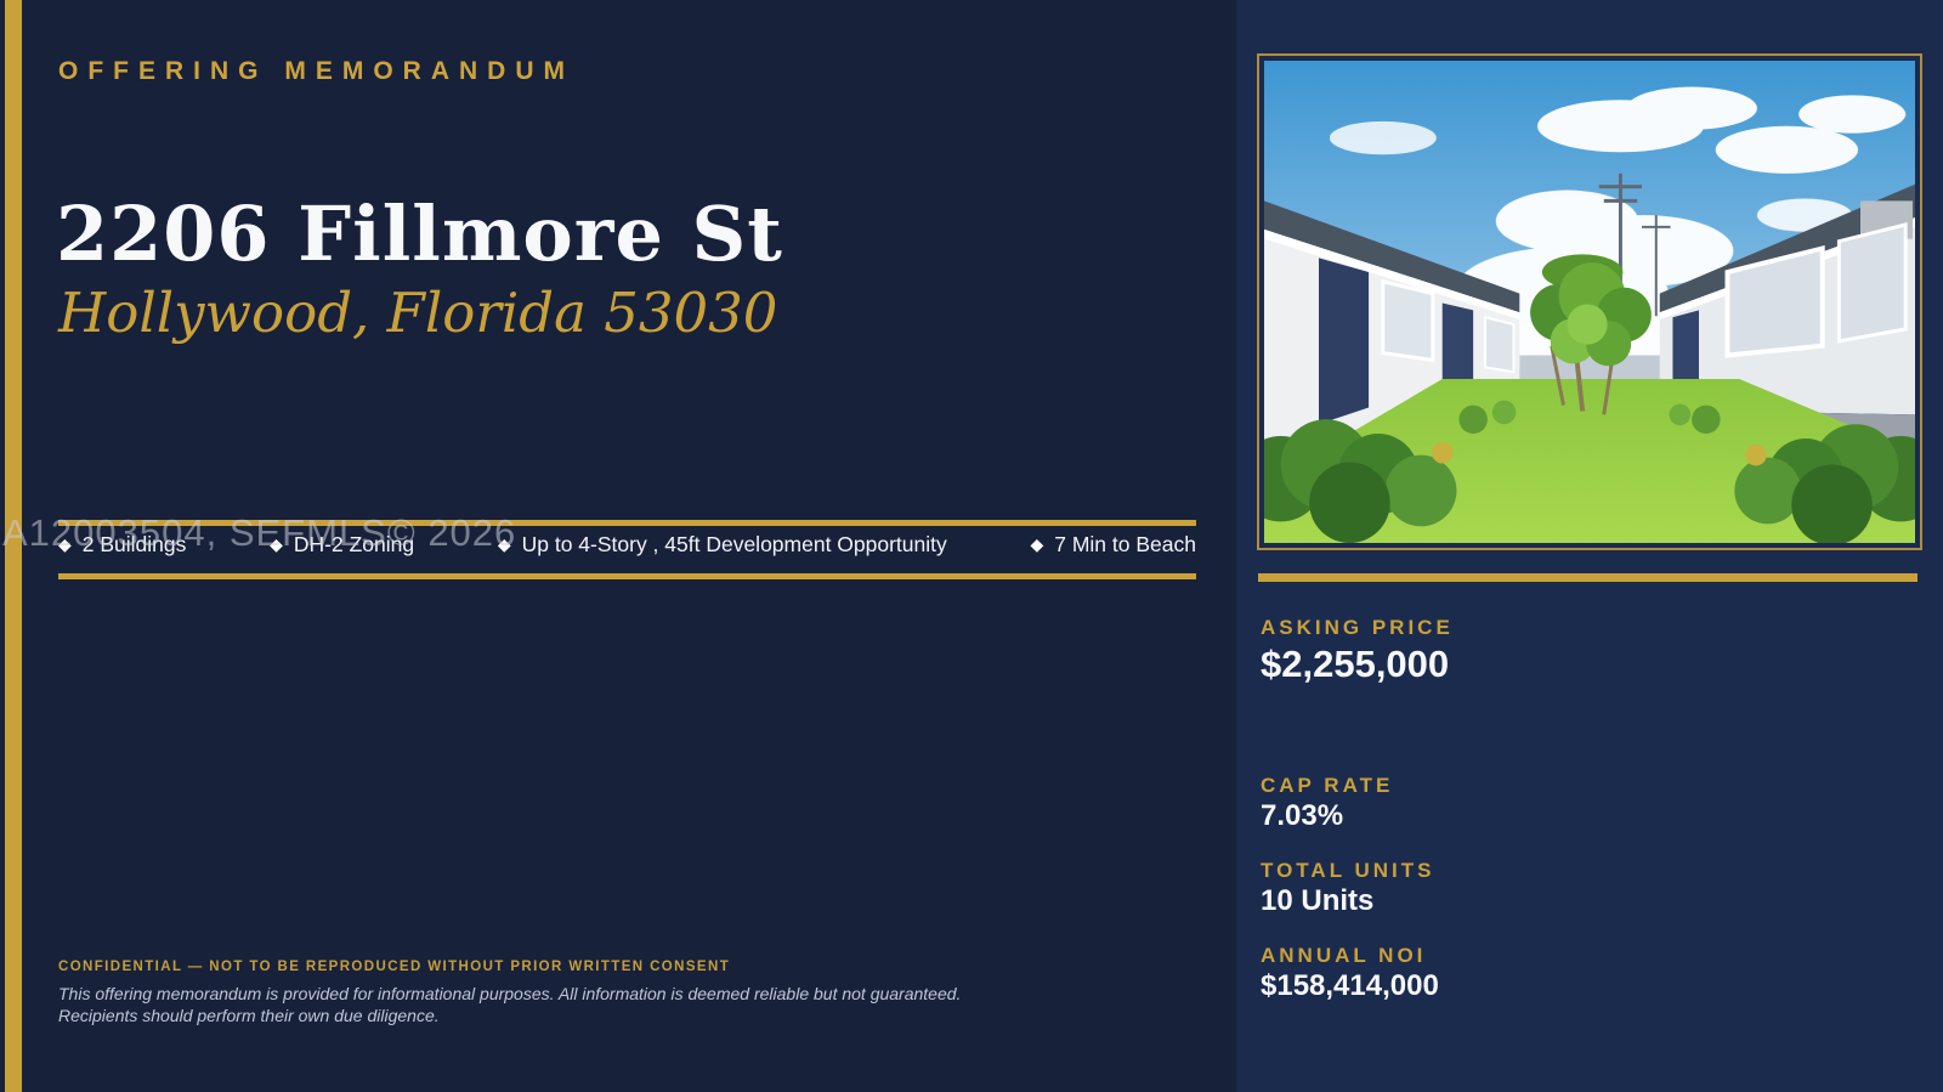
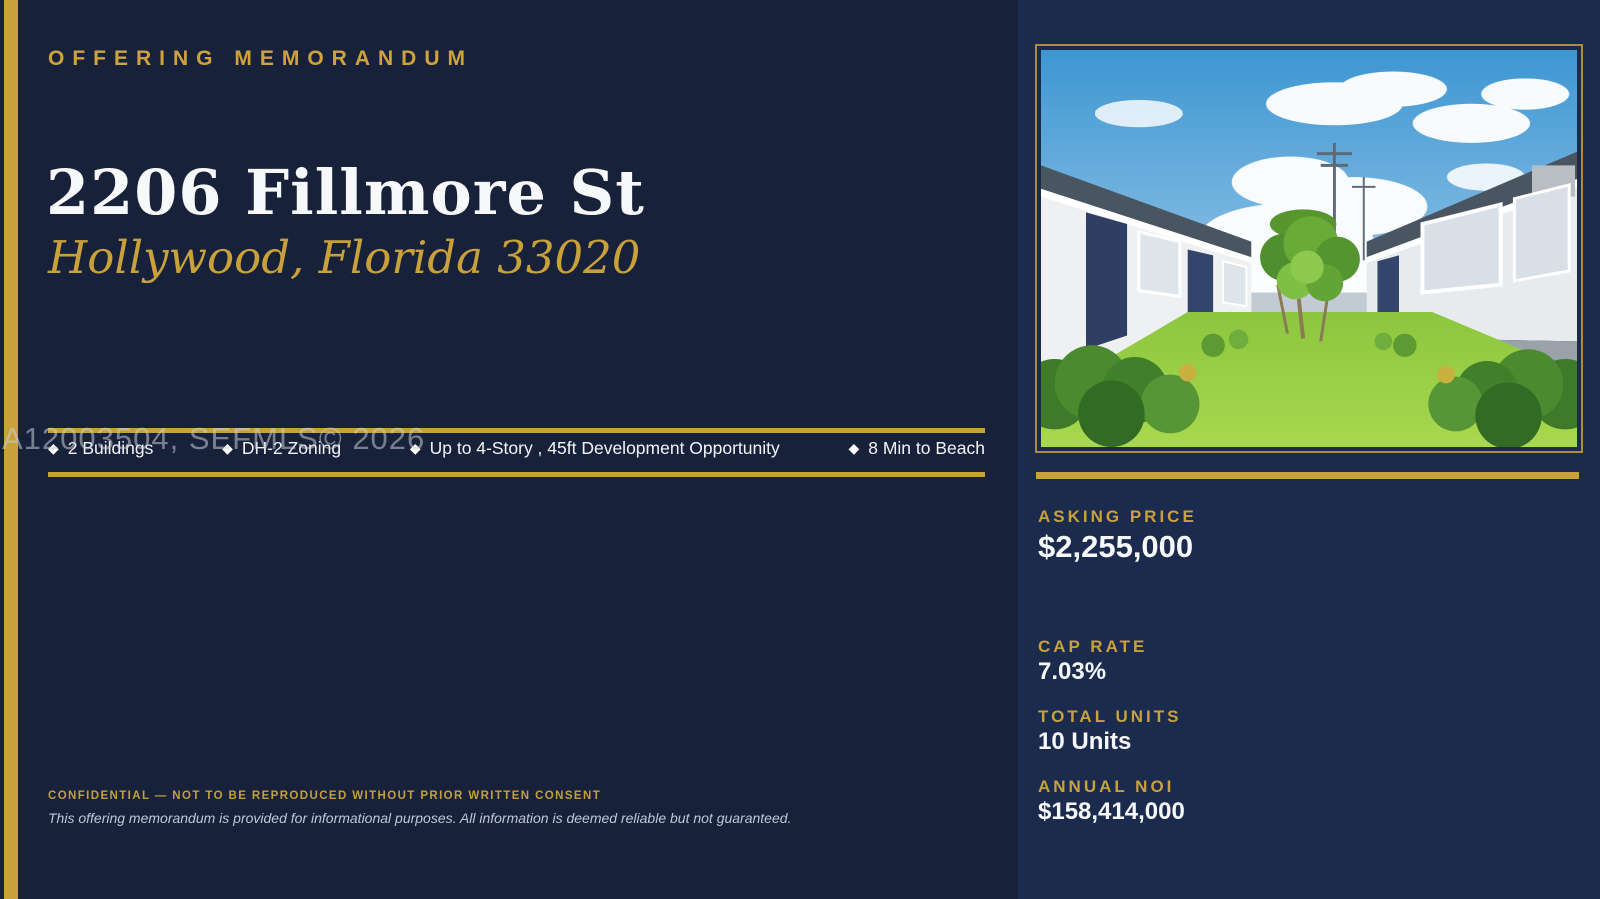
  OFFERING MEMORANDUM
  2206 Fillmore St
- Hollywood, Florida 53030
+ Hollywood, Florida 33020
  ◆
  2 Buildings
  ◆
  DH-2 Zoning
  ◆
  Up to 4-Story , 45ft Development Opportunity
  ◆
- 7 Min to Beach
+ 8 Min to Beach
  A12003504, SEFMLS© 2026
  CONFIDENTIAL — NOT TO BE REPRODUCED WITHOUT PRIOR WRITTEN CONSENT
  This offering memorandum is provided for informational purposes. All information is deemed reliable but not guaranteed.
- Recipients should perform their own due diligence.
  ASKING PRICE
  $2,255,000
  CAP RATE
  7.03%
  TOTAL UNITS
  10 Units
  ANNUAL NOI
  $158,414,000
